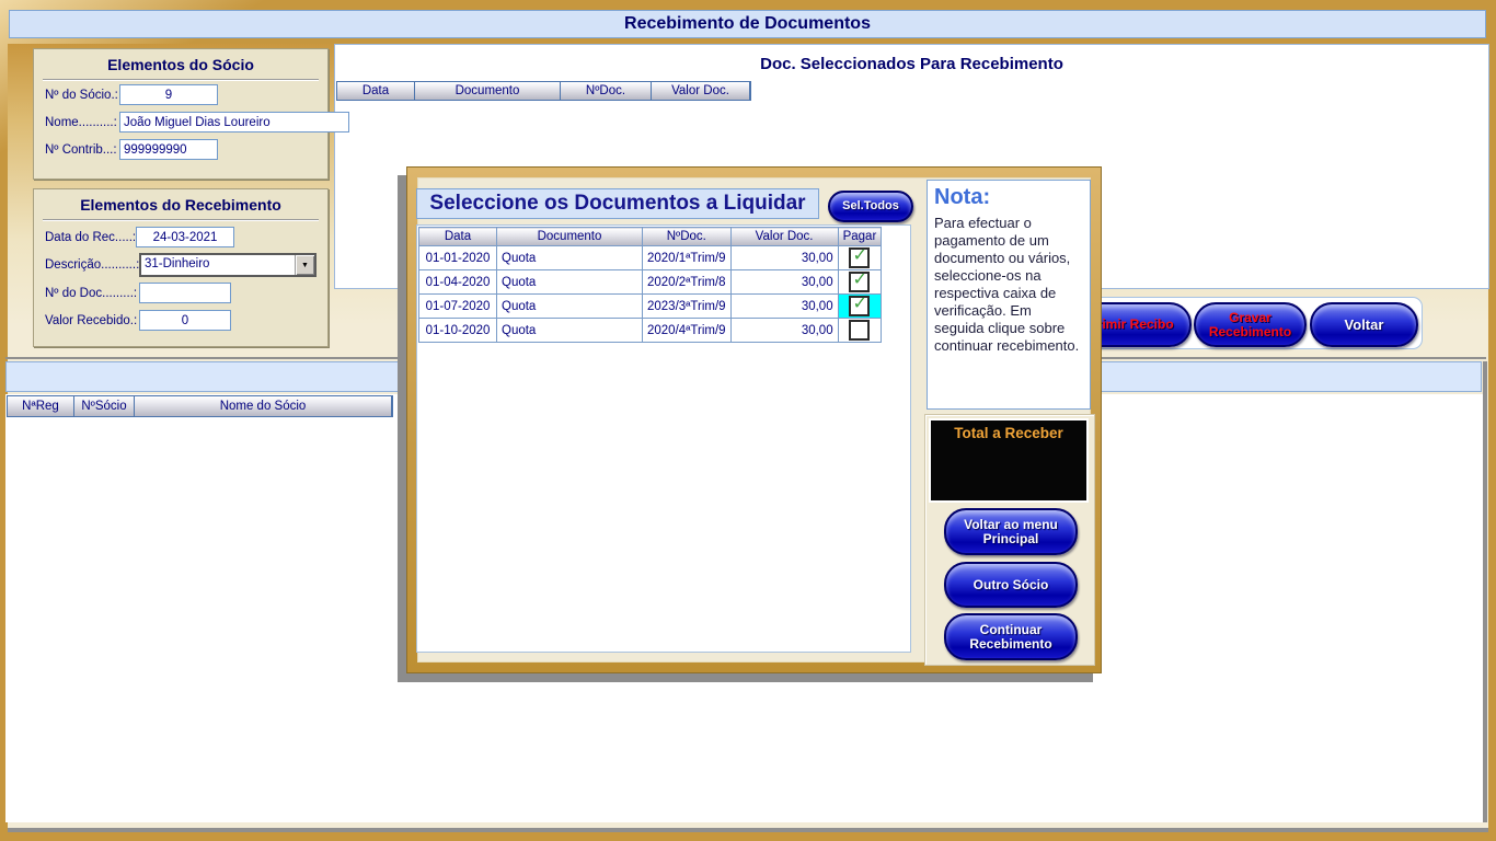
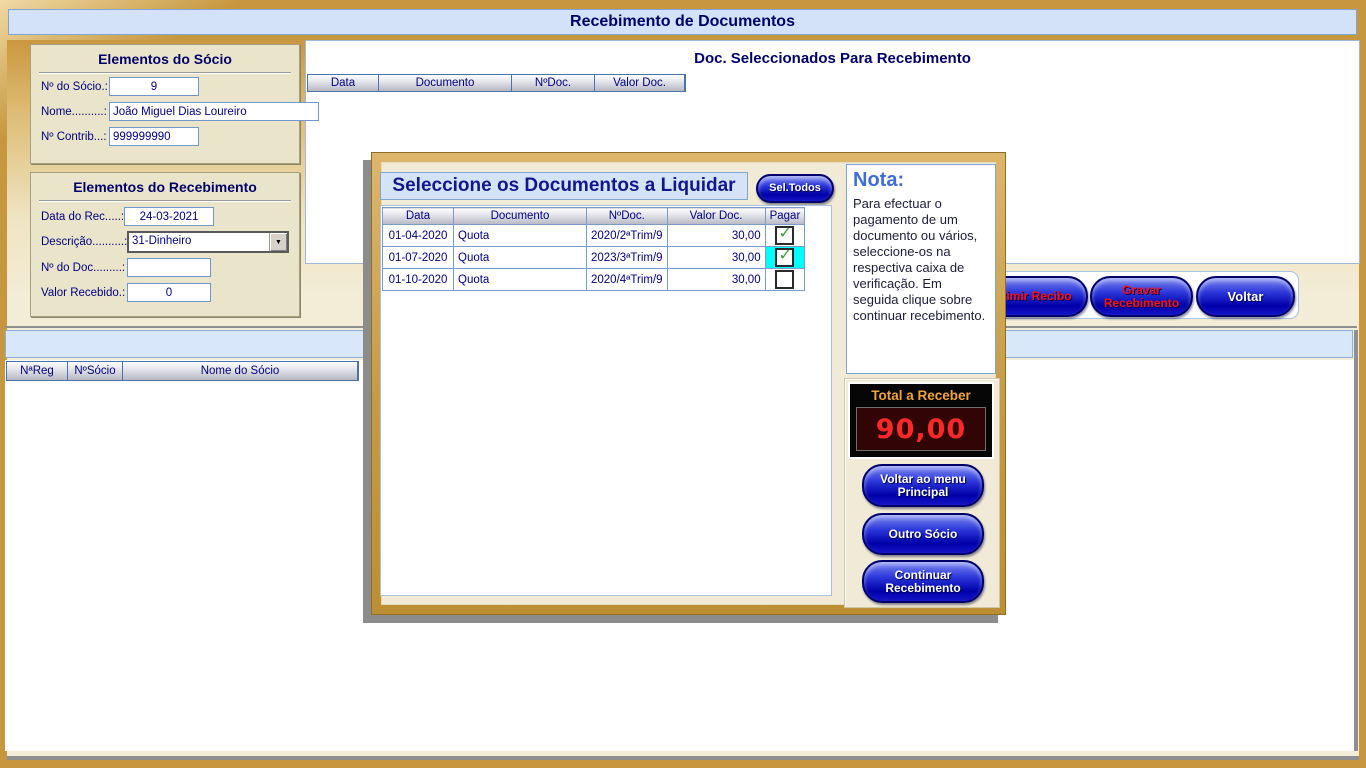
  Recebimento de Documentos
  Doc. Seleccionados Para Recebimento
  Data
  Documento
  NºDoc.
  Valor Doc.
  Elementos do Sócio
  Nº do Sócio.:
  9
  Nome..........:
  João Miguel Dias Loureiro
  Nº Contrib...:
  999999990
  Elementos do Recebimento
  Data do Rec.....:
  24-03-2021
  Descrição..........:
  31-Dinheiro
  Nº do Doc.........:
  Valor Recebido.:
  0
  imir Recibo
  Gravar Recebimento
  Voltar
  NªReg
  NºSócio
  Nome do Sócio
  Seleccione os Documentos a Liquidar
  Sel.Todos
  Data	Documento	NºDoc.	Valor Doc.	Pagar
- 01-01-2020	Quota	2020/1ªTrim/9	30,00	✓
- 01-04-2020	Quota	2020/2ªTrim/8	30,00	✓
+ 01-04-2020	Quota	2020/2ªTrim/9	30,00	✓
  01-07-2020	Quota	2023/3ªTrim/9	30,00	✓
  01-10-2020	Quota	2020/4ªTrim/9	30,00
  Nota:
  Para efectuar o pagamento de um documento ou vários, seleccione-os na respectiva caixa de verificação. Em seguida clique sobre continuar recebimento.
  Total a Receber
+ 90,00
  Voltar ao menu Principal
  Outro Sócio
  Continuar Recebimento
